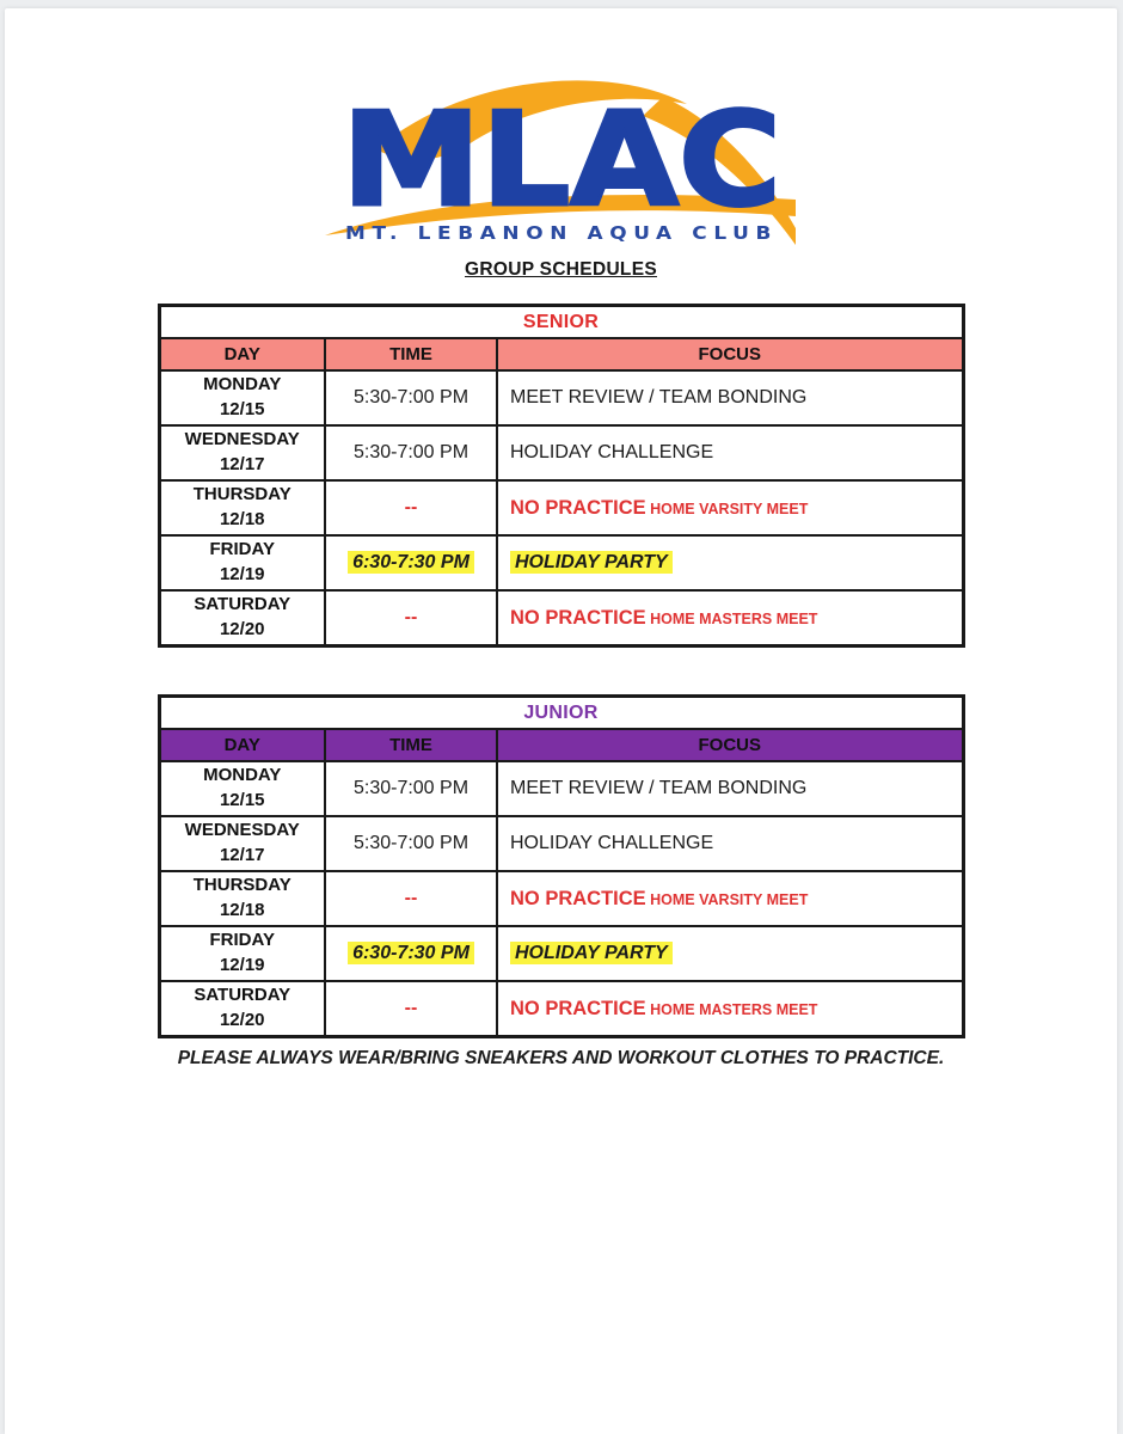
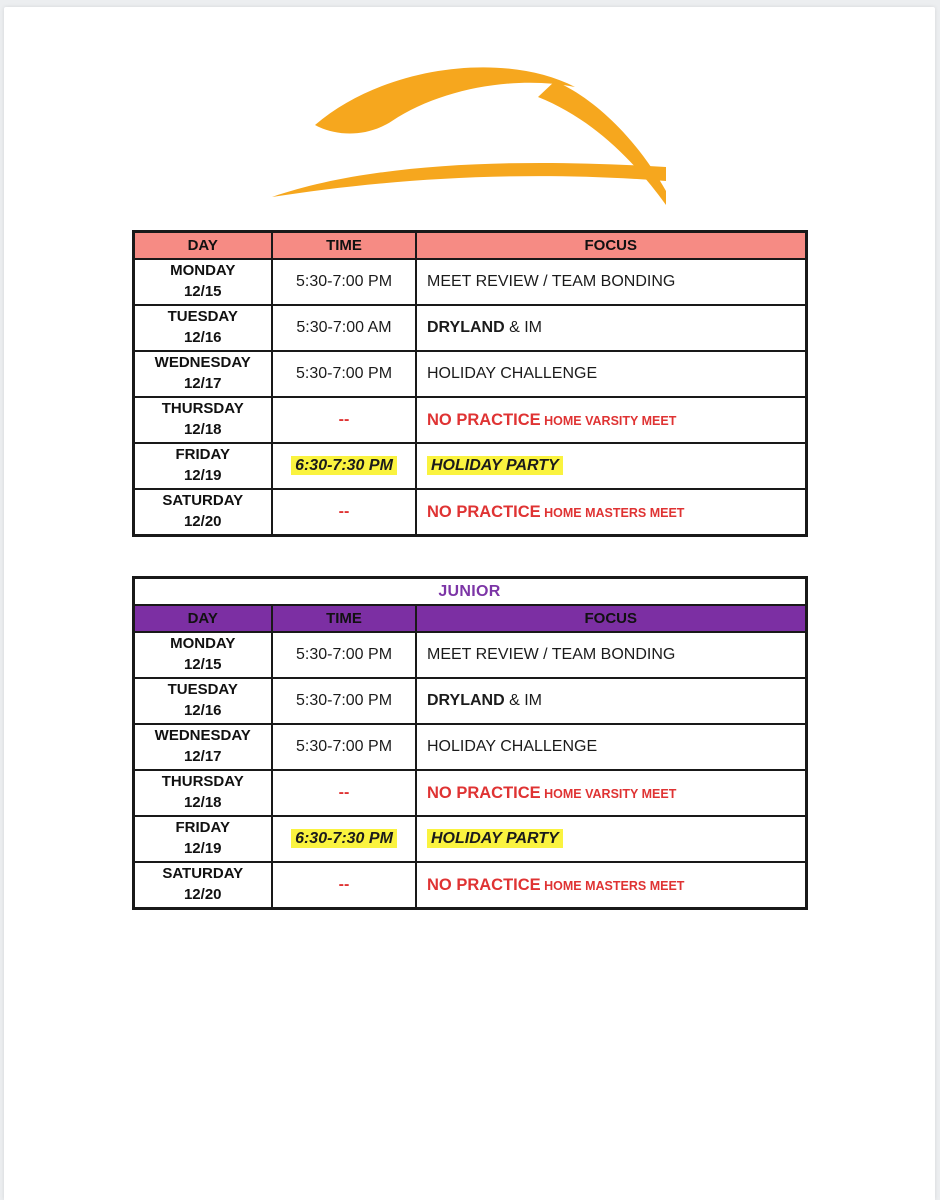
- MLAC
- MT. LEBANON AQUA CLUB
- GROUP SCHEDULES
- SENIOR
  DAY	TIME	FOCUS
  MONDAY12/15	5:30-7:00 PM	MEET REVIEW / TEAM BONDING
+ TUESDAY12/16	5:30-7:00 AM	DRYLAND & IM
  WEDNESDAY12/17	5:30-7:00 PM	HOLIDAY CHALLENGE
  THURSDAY12/18	--	NO PRACTICE HOME VARSITY MEET
  FRIDAY12/19	6:30-7:30 PM	HOLIDAY PARTY
  SATURDAY12/20	--	NO PRACTICE HOME MASTERS MEET
  JUNIOR
  DAY	TIME	FOCUS
  MONDAY12/15	5:30-7:00 PM	MEET REVIEW / TEAM BONDING
+ TUESDAY12/16	5:30-7:00 PM	DRYLAND & IM
  WEDNESDAY12/17	5:30-7:00 PM	HOLIDAY CHALLENGE
  THURSDAY12/18	--	NO PRACTICE HOME VARSITY MEET
  FRIDAY12/19	6:30-7:30 PM	HOLIDAY PARTY
  SATURDAY12/20	--	NO PRACTICE HOME MASTERS MEET
- PLEASE ALWAYS WEAR/BRING SNEAKERS AND WORKOUT CLOTHES TO PRACTICE.
